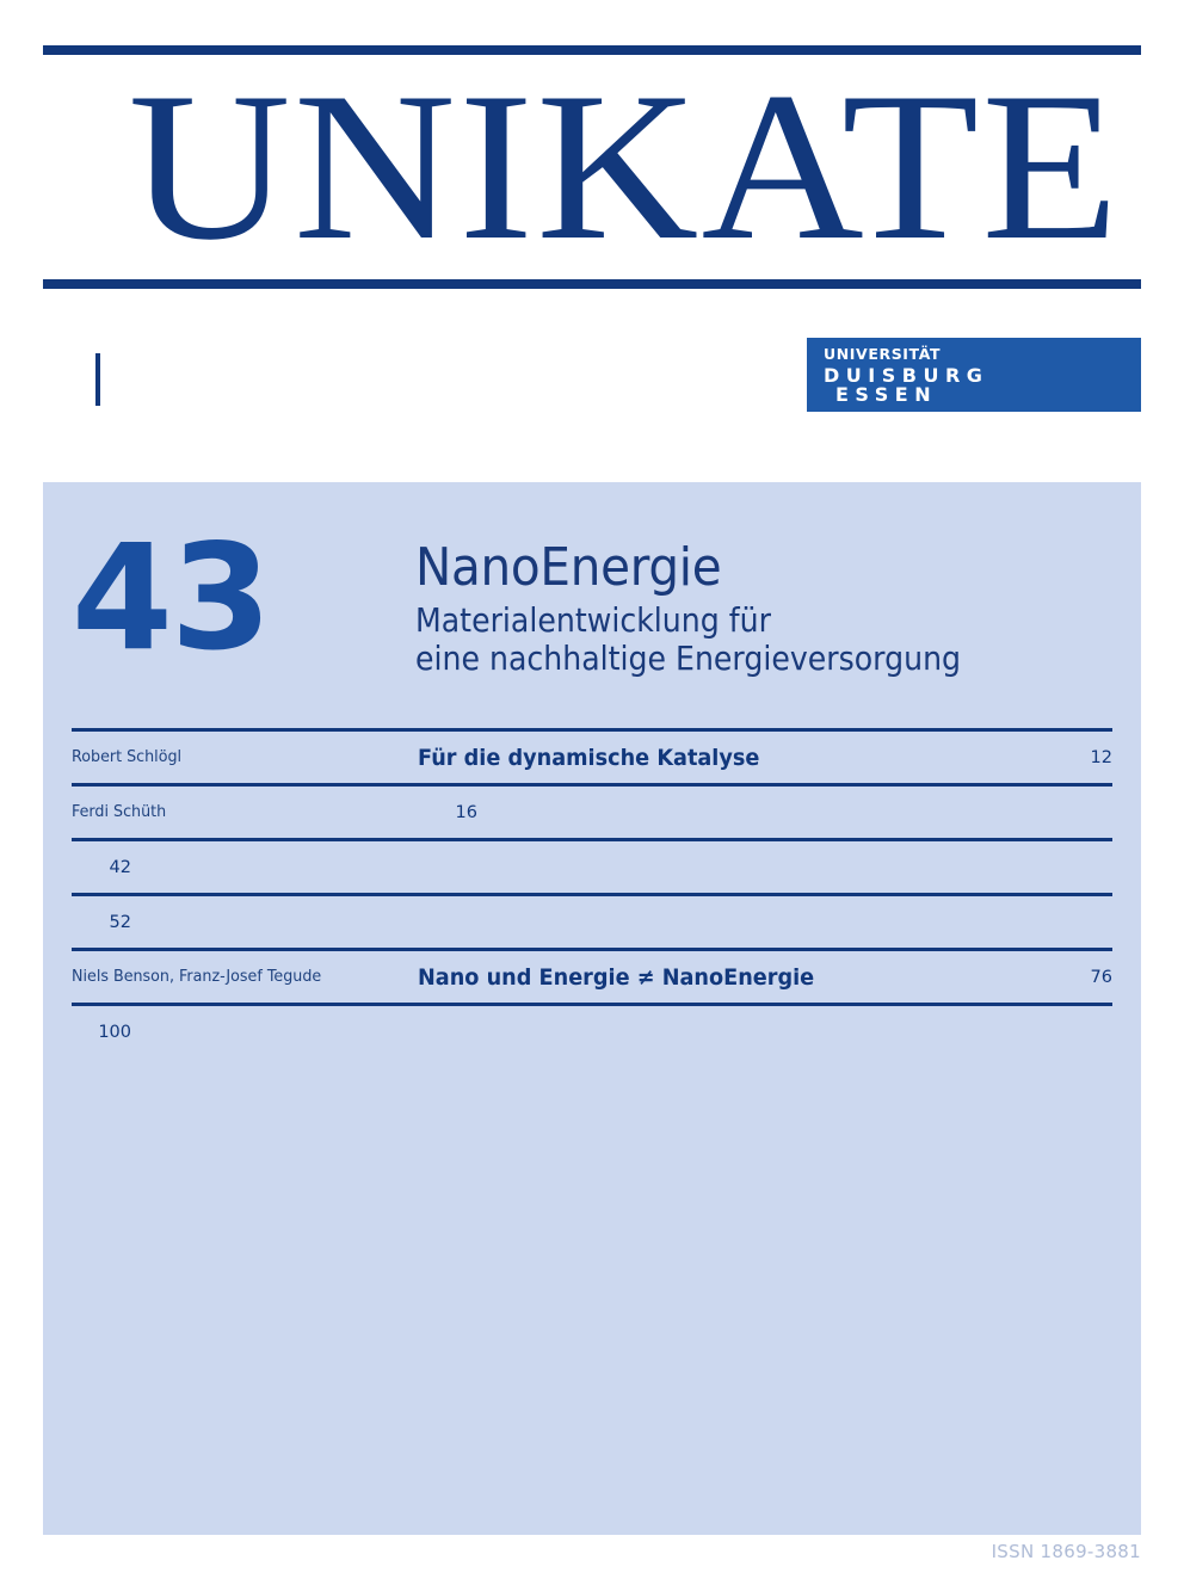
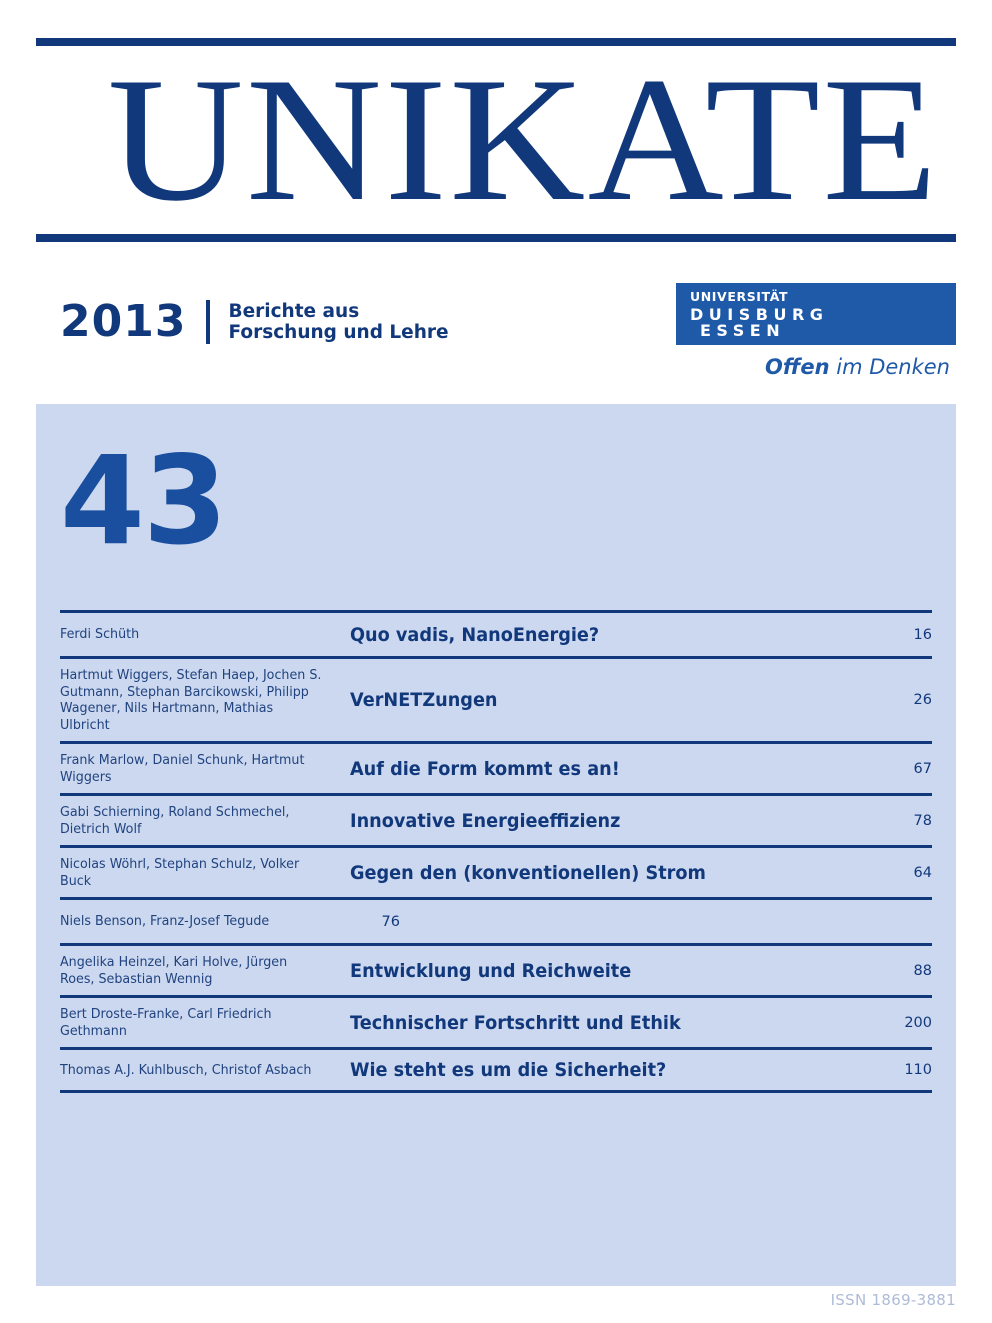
  UNIKATE
+ 2013
+ Berichte aus
+ Forschung und Lehre
  UNIVERSITÄT
  DUISBURG
  ESSEN
+ Offen im Denken
  43
- NanoEnergie
- Materialentwicklung für
- eine nachhaltige Energieversorgung
- Robert Schlögl
- Für die dynamische Katalyse
- 12
  Ferdi Schüth
+ Quo vadis, NanoEnergie?
  16
+ Hartmut Wiggers, Stefan Haep, Jochen S. Gutmann, Stephan Barcikowski, Philipp Wagener, Nils Hartmann, Mathias Ulbricht
+ VerNETZungen
+ 26
+ Frank Marlow, Daniel Schunk, Hartmut Wiggers
+ Auf die Form kommt es an!
- 42
+ 67
+ Gabi Schierning, Roland Schmechel, Dietrich Wolf
+ Innovative Energieeffizienz
- 52
+ 78
+ Nicolas Wöhrl, Stephan Schulz, Volker Buck
+ Gegen den (konventionellen) Strom
+ 64
  Niels Benson, Franz-Josef Tegude
- Nano und Energie ≠ NanoEnergie
  76
+ Angelika Heinzel, Kari Holve, Jürgen Roes, Sebastian Wennig
+ Entwicklung und Reichweite
+ 88
+ Bert Droste-Franke, Carl Friedrich Gethmann
+ Technischer Fortschritt und Ethik
- 100
+ 200
+ Thomas A.J. Kuhlbusch, Christof Asbach
+ Wie steht es um die Sicherheit?
+ 110
  ISSN 1869-3881
